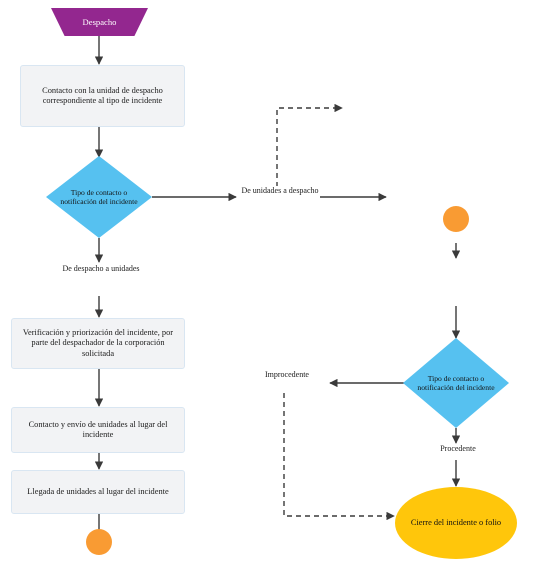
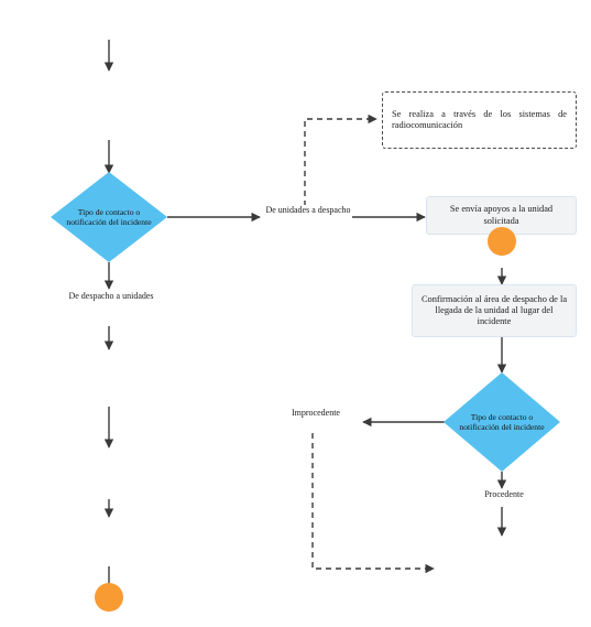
- Despacho
- Contacto con la unidad de despacho correspondiente al tipo de incidente
  Tipo de contacto o notificación del incidente
+ Se realiza a través de los sistemas de radiocomunicación
+ Se envía apoyos a la unidad solicitada
+ Confirmación al área de despacho de la llegada de la unidad al lugar del incidente
  Tipo de contacto o notificación del incidente
- Verificación y priorización del incidente, por parte del despachador de la corporación solicitada
- Contacto y envío de unidades al lugar del incidente
- Llegada de unidades al lugar del incidente
- Cierre del incidente o folio
  De unidades a despacho
  De despacho a unidades
  Improcedente
  Procedente
